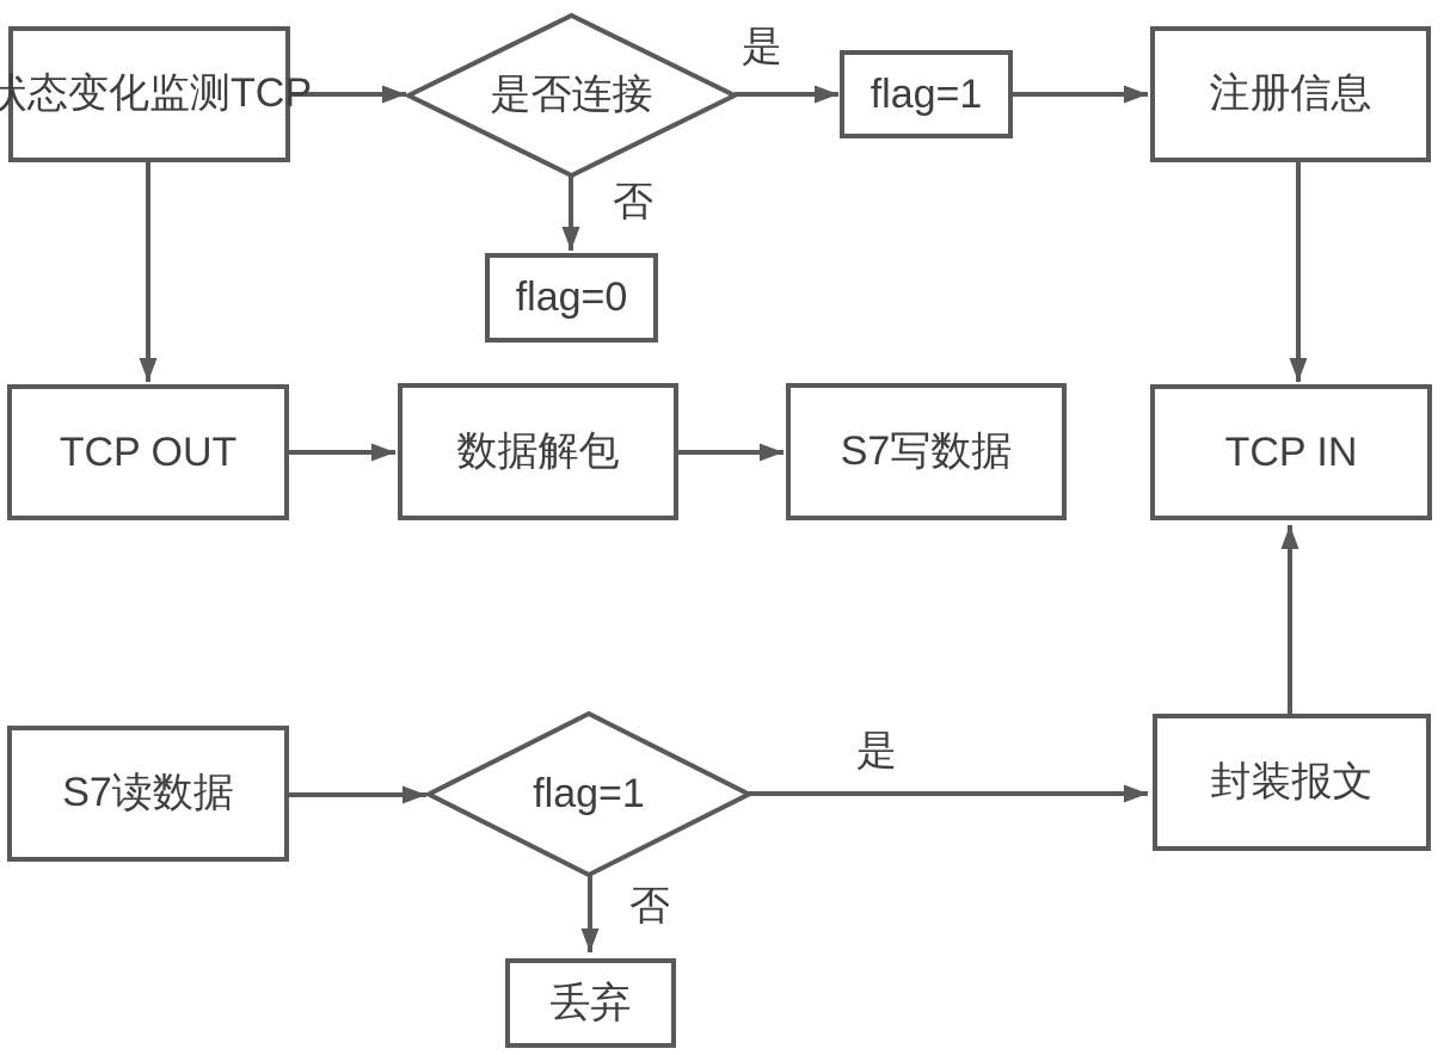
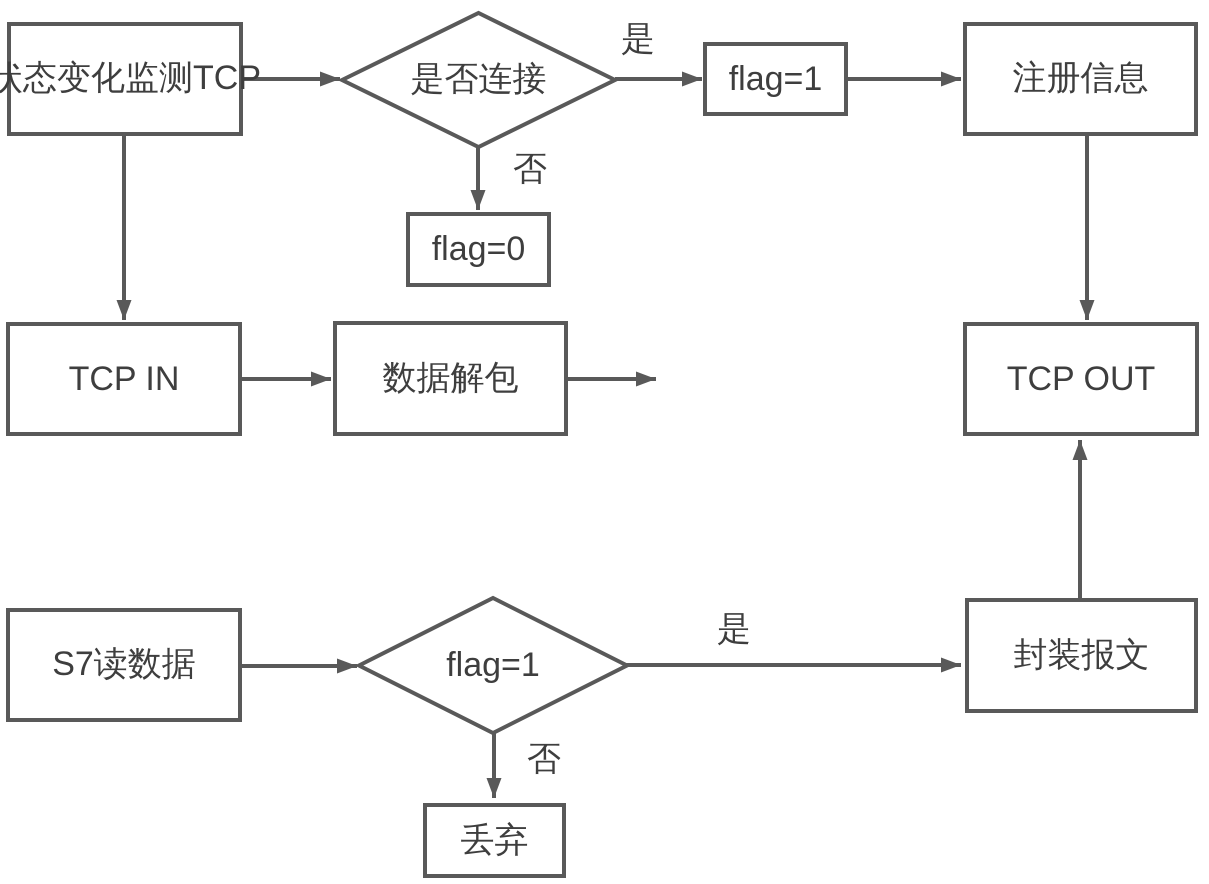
  状态变化监测TCP
  是否连接
  flag=1
  注册信息
  flag=0
- TCP OUT
+ TCP IN
  数据解包
- S7写数据
- TCP IN
+ TCP OUT
  S7读数据
  flag=1
  封装报文
  丢弃
  是
  否
  是
  否
